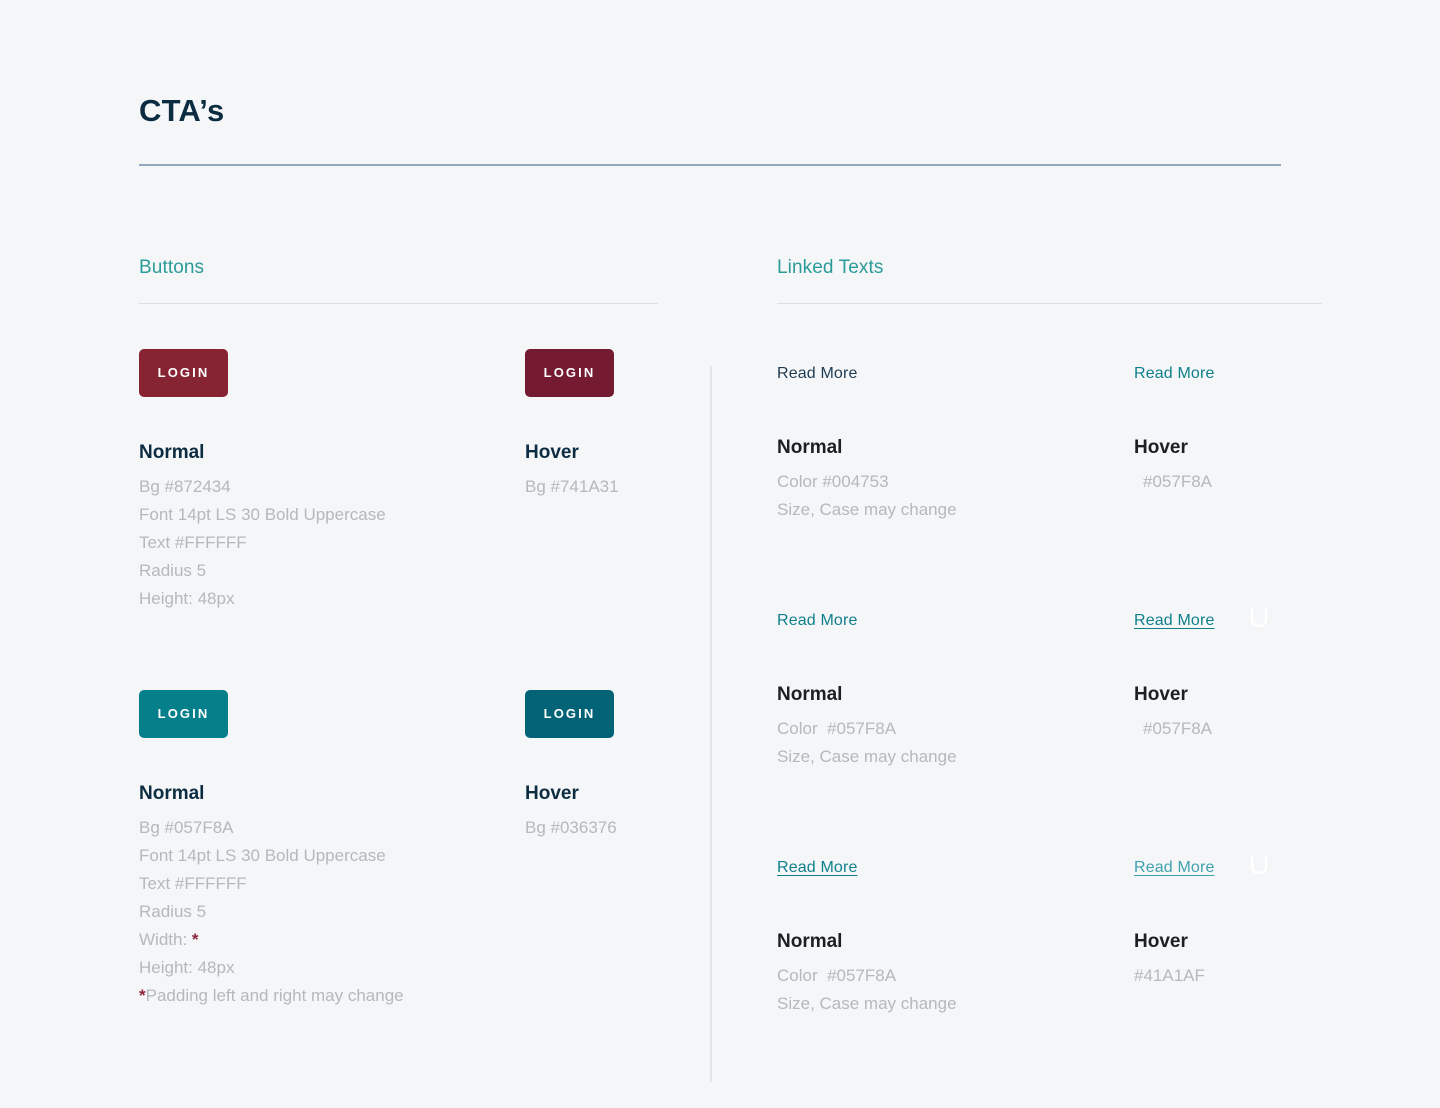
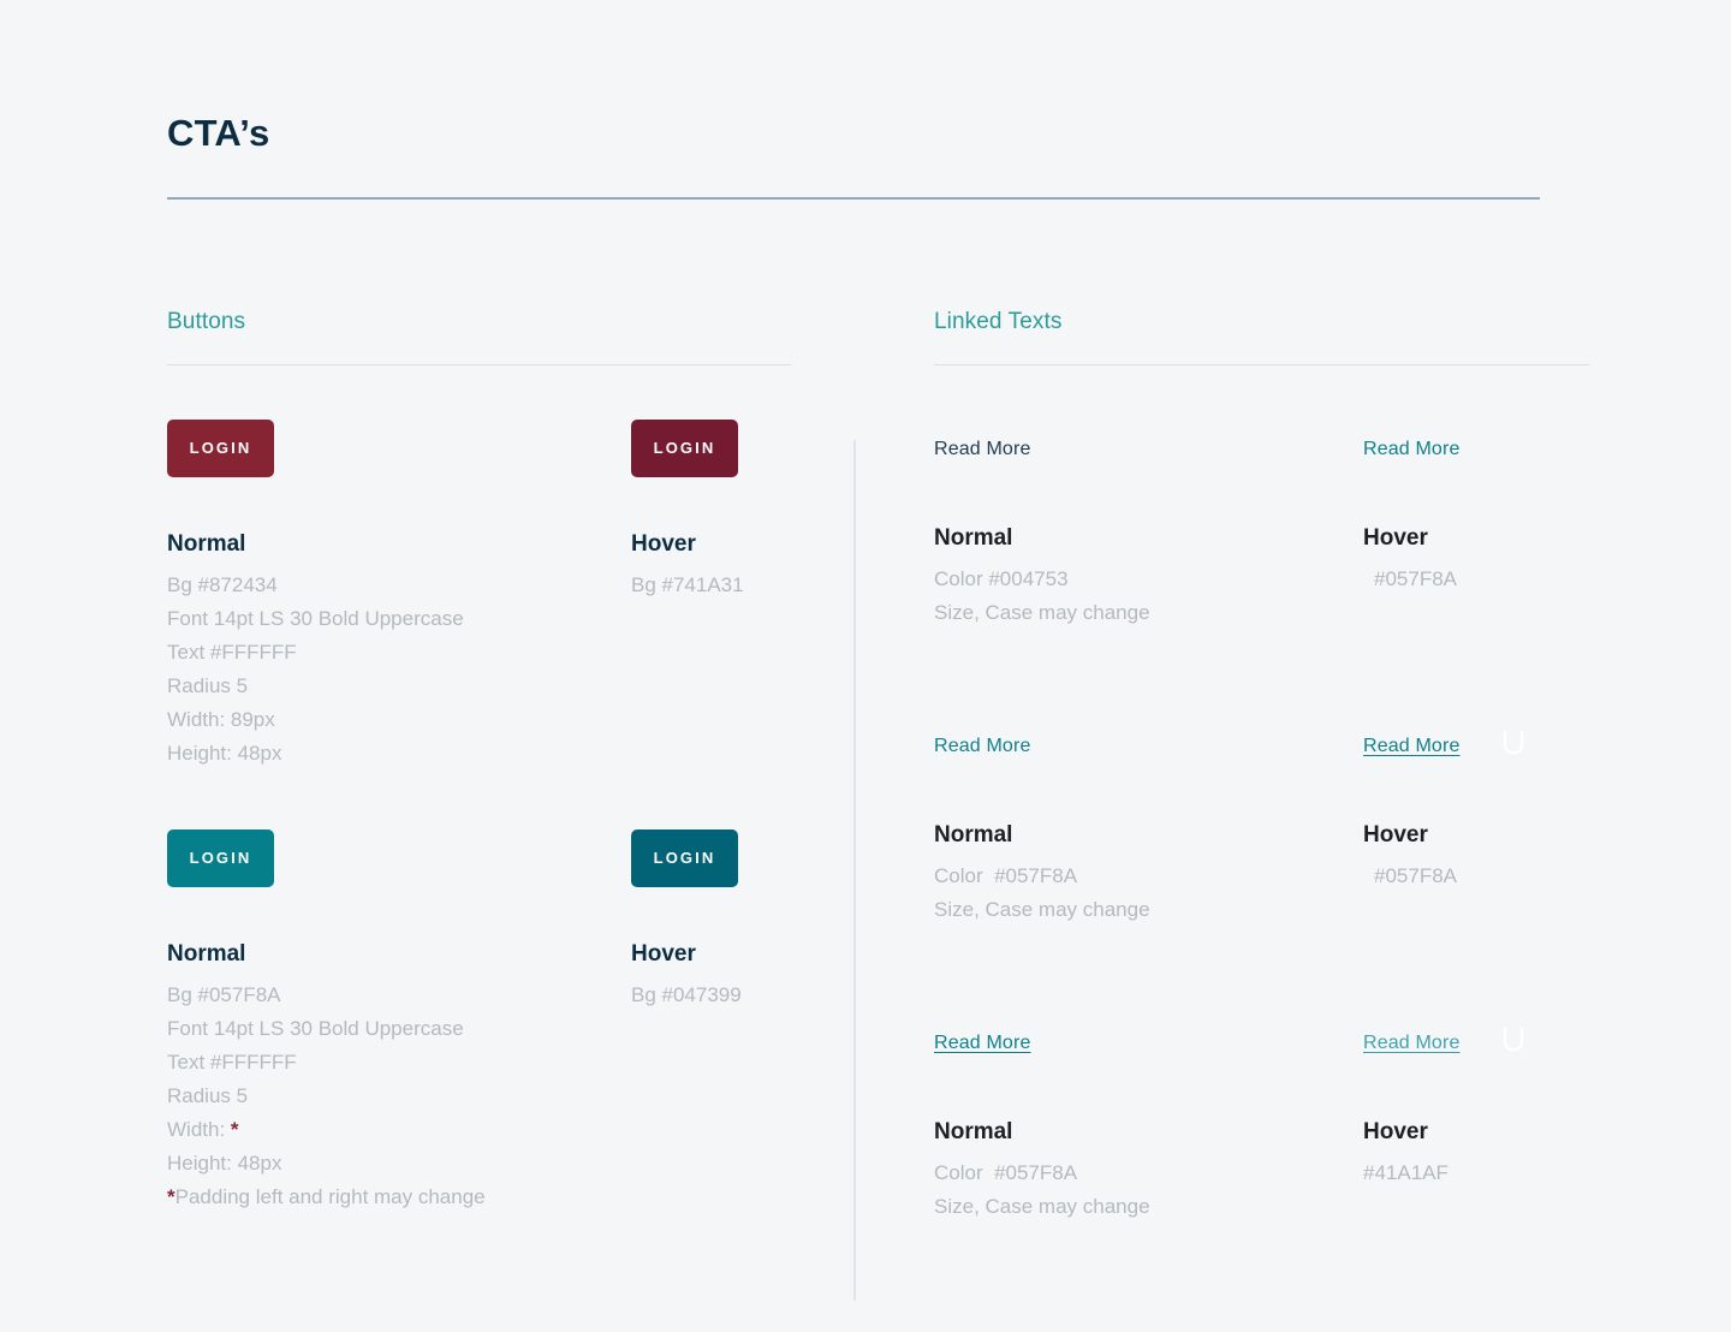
  CTA’s
  Buttons
  LOGIN
  LOGIN
  Normal
  Bg #872434
  Font 14pt LS 30 Bold Uppercase
  Text #FFFFFF
  Radius 5
+ Width: 89px
  Height: 48px
  Hover
  Bg #741A31
  LOGIN
  LOGIN
  Normal
  Bg #057F8A
  Font 14pt LS 30 Bold Uppercase
  Text #FFFFFF
  Radius 5
  Width: *
  Height: 48px
  *Padding left and right may change
  Hover
- Bg #036376
+ Bg #047399
  Linked Texts
  Read More
  Normal
  Color #004753
  Size, Case may change
  Read More
  Hover
  #057F8A
  Read More
  Normal
  Color #057F8A
  Size, Case may change
  Read More
  Hover
  #057F8A
  Read More
  Normal
  Color #057F8A
  Size, Case may change
  Read More
  Hover
  #41A1AF
